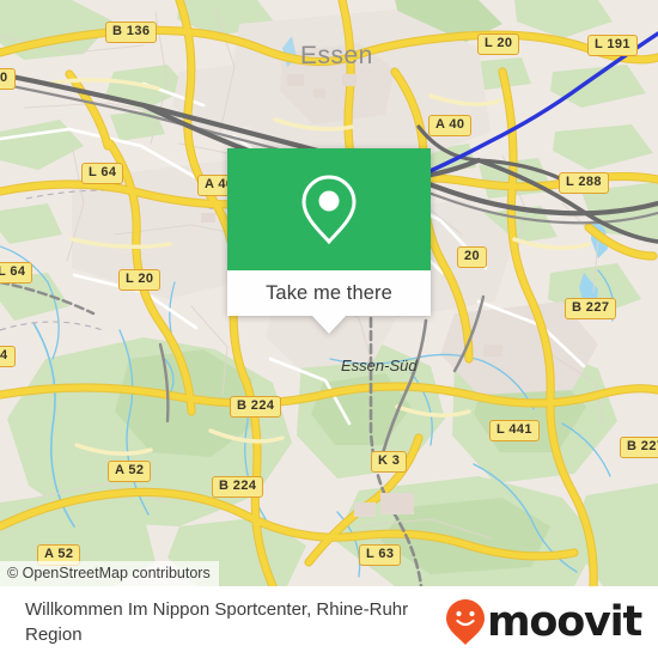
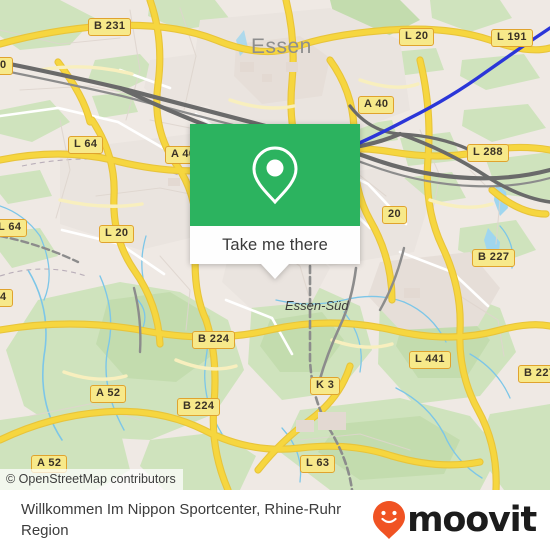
  Essen
  Essen-Süd
- B 136
+ B 231
  L 20
  L 191
  0
  A 40
  L 64
  L 288
  L 64
  L 20
  20
  B 227
  4
  B 224
  L 441
  B 22
  A 52
  K 3
  B 224
  A 52
  L 63
  © OpenStreetMap contributors
  Take me there
  Willkommen Im Nippon Sportcenter, Rhine-Ruhr Region
  moovit
